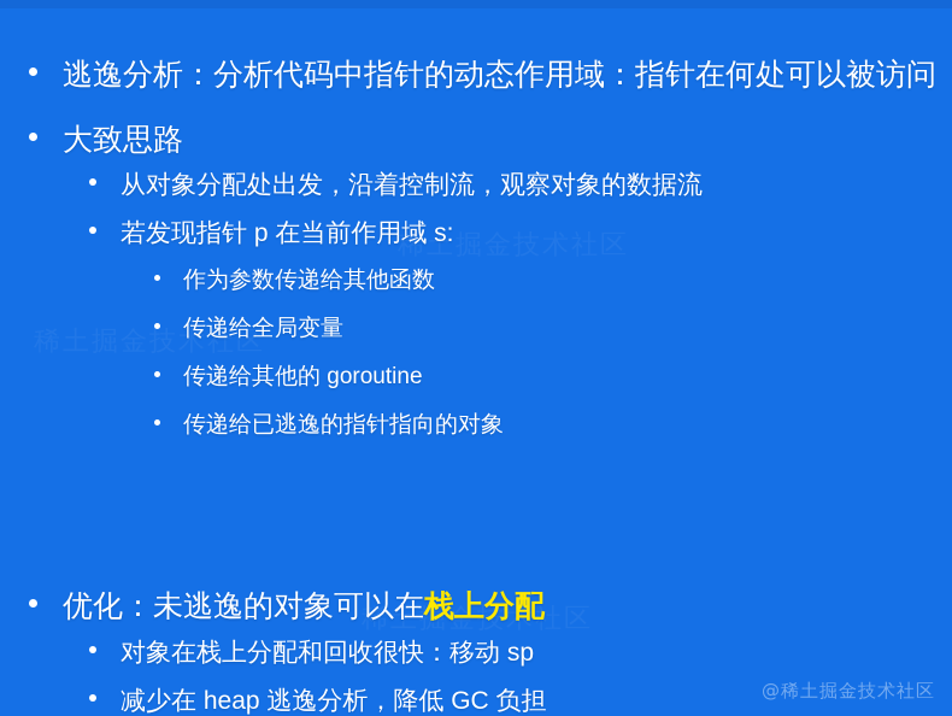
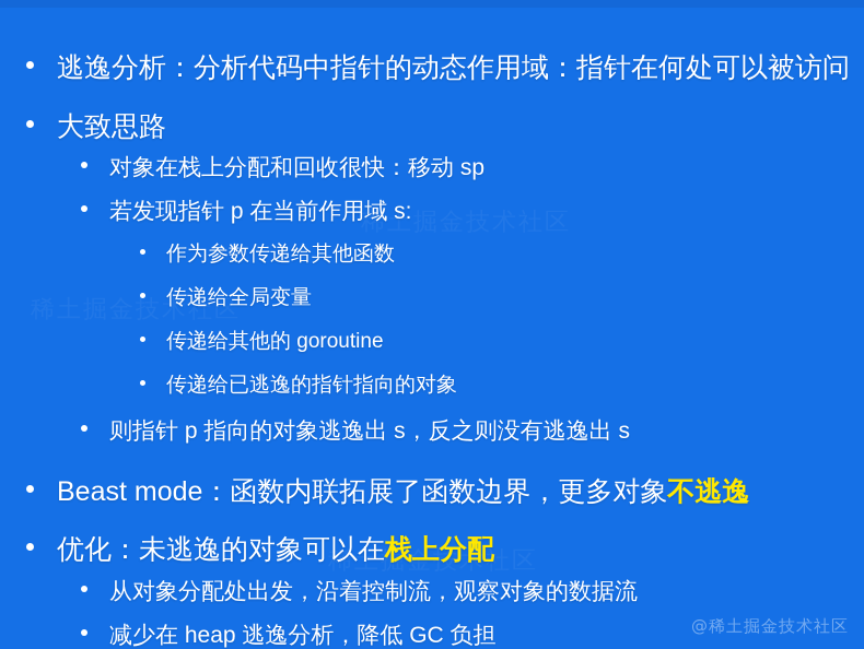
  稀土掘金技术社区
  稀土掘金技术社区
  稀土掘金技术社区
  逃逸分析：分析代码中指针的动态作用域：指针在何处可以被访问
  大致思路
- 从对象分配处出发，沿着控制流，观察对象的数据流
+ 对象在栈上分配和回收很快：移动 sp
  若发现指针 p 在当前作用域 s:
  作为参数传递给其他函数
  传递给全局变量
  传递给其他的 goroutine
  传递给已逃逸的指针指向的对象
+ 则指针 p 指向的对象逃逸出 s，反之则没有逃逸出 s
+ Beast mode：函数内联拓展了函数边界，更多对象
+ 不逃逸
  优化：未逃逸的对象可以在
  栈上分配
- 对象在栈上分配和回收很快：移动 sp
+ 从对象分配处出发，沿着控制流，观察对象的数据流
  减少在 heap 逃逸分析，降低 GC 负担
  @稀土掘金技术社区
